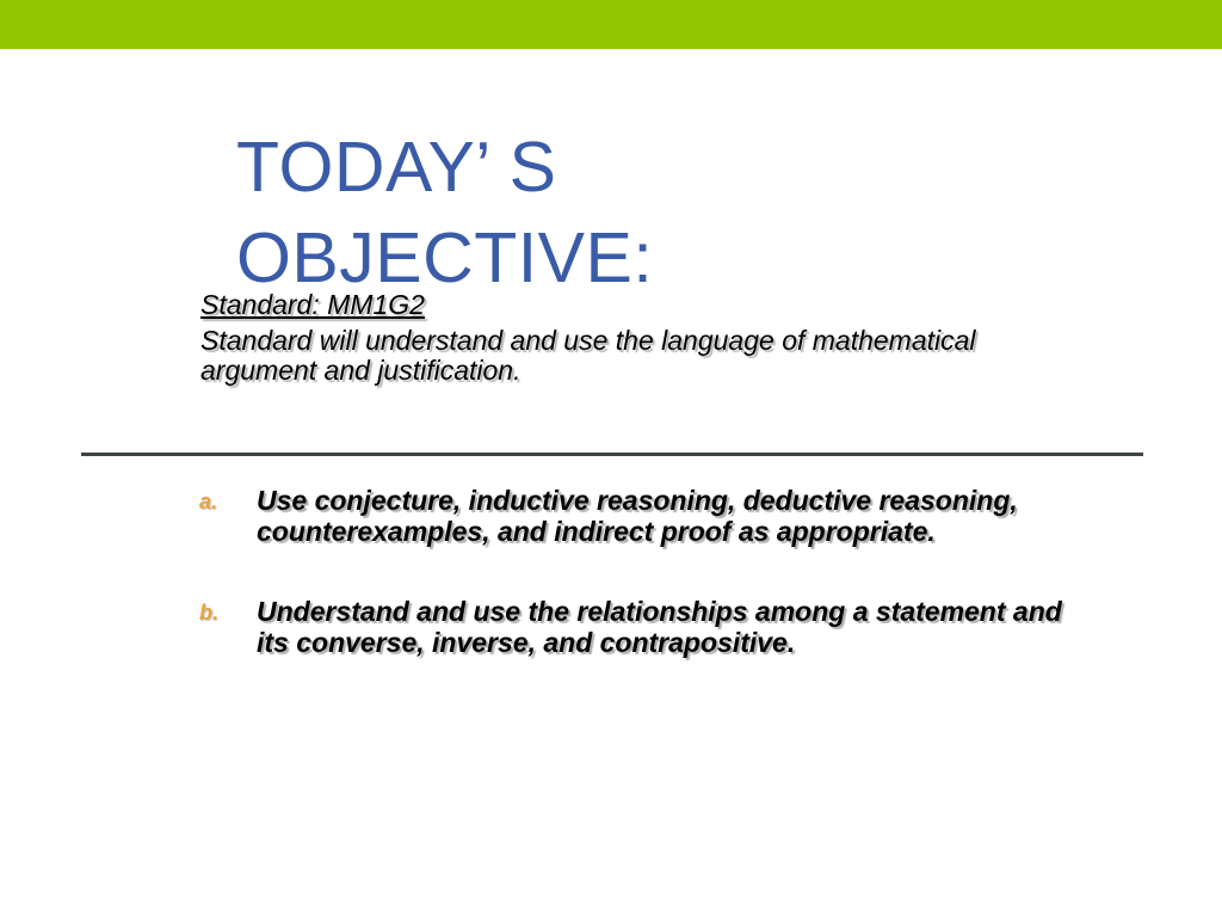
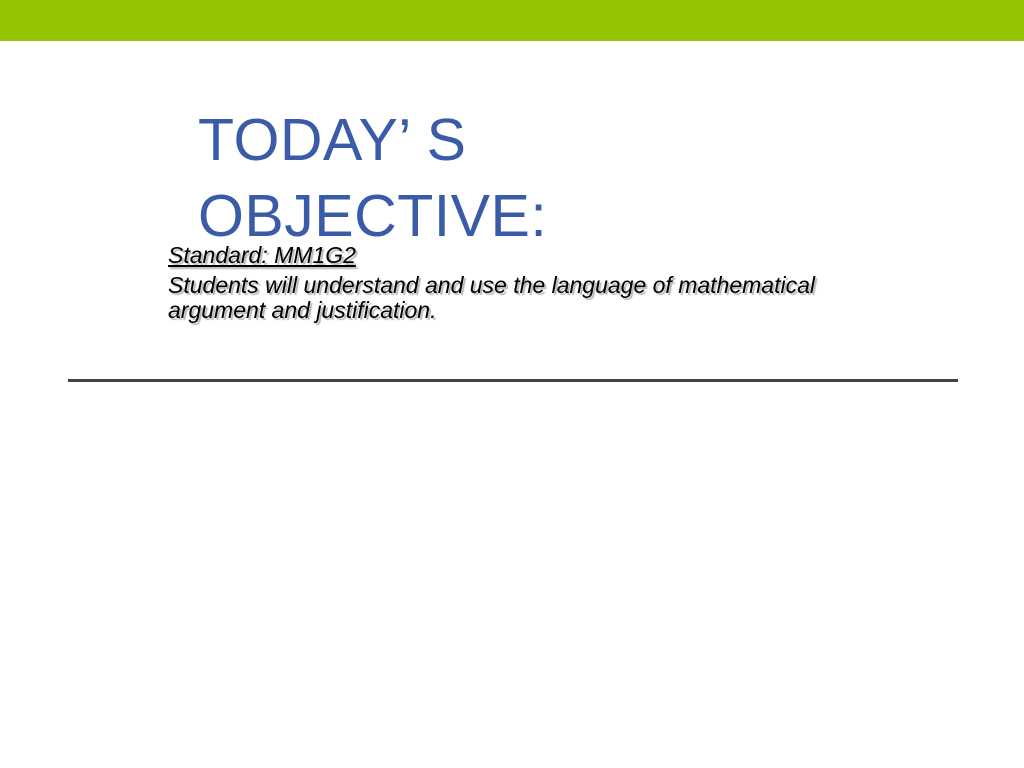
  TODAY’ S OBJECTIVE:
  Standard: MM1G2
- Standard will understand and use the language of mathematical argument and justification.
+ Students will understand and use the language of mathematical argument and justification.
- a.
- Use conjecture, inductive reasoning, deductive reasoning, counterexamples, and indirect proof as appropriate.
- b.
- Understand and use the relationships among a statement and its converse, inverse, and contrapositive.
